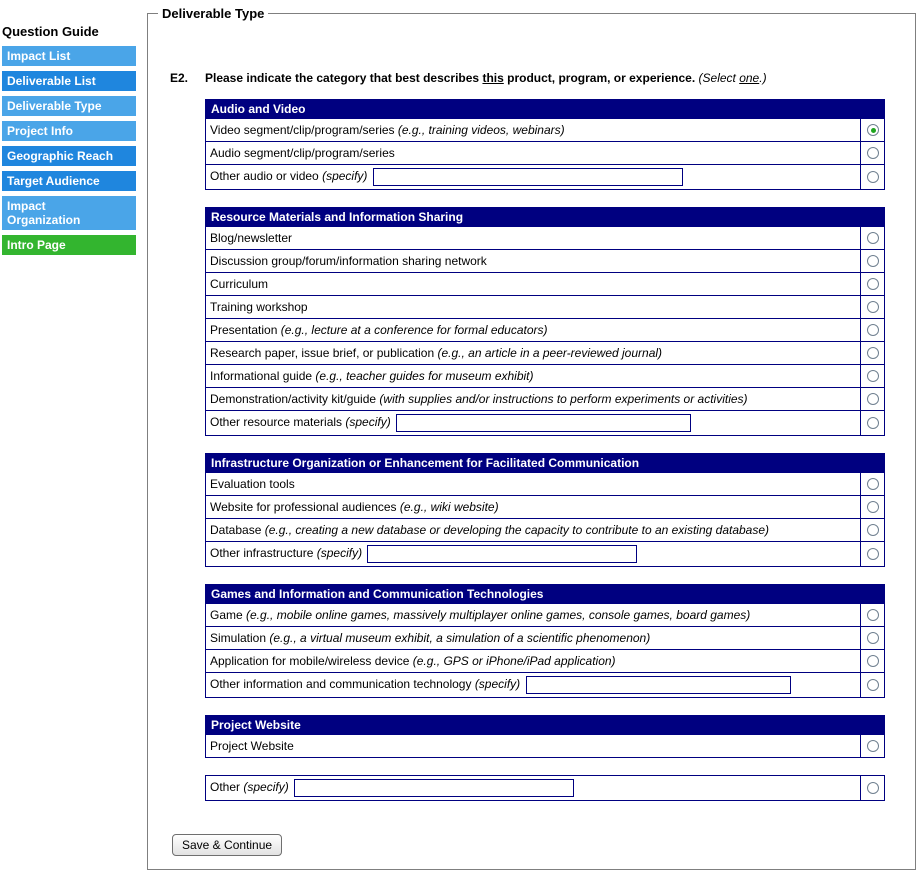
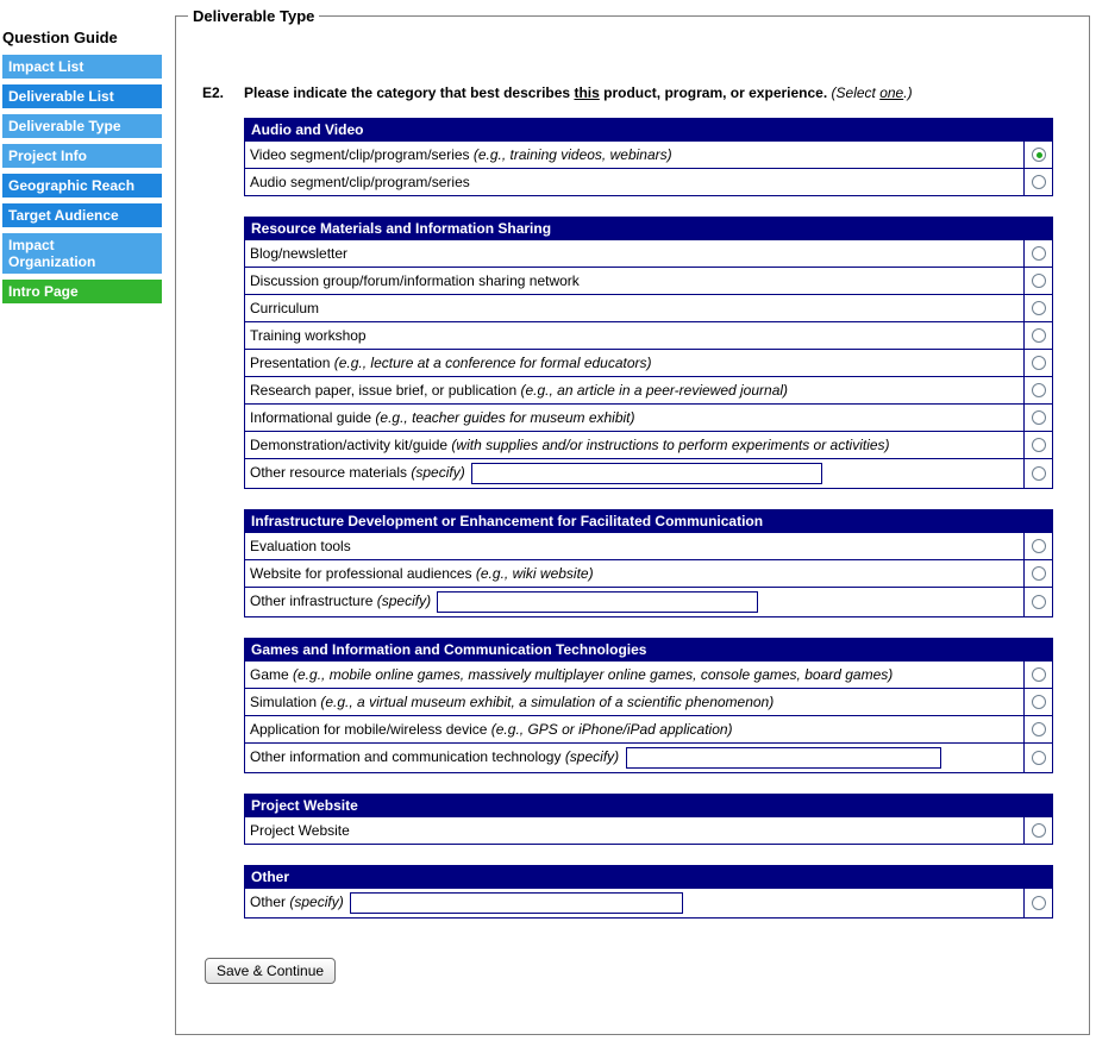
  Question Guide
  Impact List
  Deliverable List
  Deliverable Type
  Project Info
  Geographic Reach
  Target Audience
  Impact Organization
  Intro Page
  Deliverable Type
  E2.
  Please indicate the category that best describes this product, program, or experience. (Select one.)
  Audio and Video
  Video segment/clip/program/series (e.g., training videos, webinars)
  Audio segment/clip/program/series
- Other audio or video (specify)
  Resource Materials and Information Sharing
  Blog/newsletter
  Discussion group/forum/information sharing network
  Curriculum
  Training workshop
  Presentation (e.g., lecture at a conference for formal educators)
  Research paper, issue brief, or publication (e.g., an article in a peer-reviewed journal)
  Informational guide (e.g., teacher guides for museum exhibit)
  Demonstration/activity kit/guide (with supplies and/or instructions to perform experiments or activities)
  Other resource materials (specify)
- Infrastructure Organization or Enhancement for Facilitated Communication
+ Infrastructure Development or Enhancement for Facilitated Communication
  Evaluation tools
  Website for professional audiences (e.g., wiki website)
- Database (e.g., creating a new database or developing the capacity to contribute to an existing database)
  Other infrastructure (specify)
  Games and Information and Communication Technologies
  Game (e.g., mobile online games, massively multiplayer online games, console games, board games)
  Simulation (e.g., a virtual museum exhibit, a simulation of a scientific phenomenon)
  Application for mobile/wireless device (e.g., GPS or iPhone/iPad application)
  Other information and communication technology (specify)
  Project Website
  Project Website
+ Other
  Other (specify)
  Save & Continue
